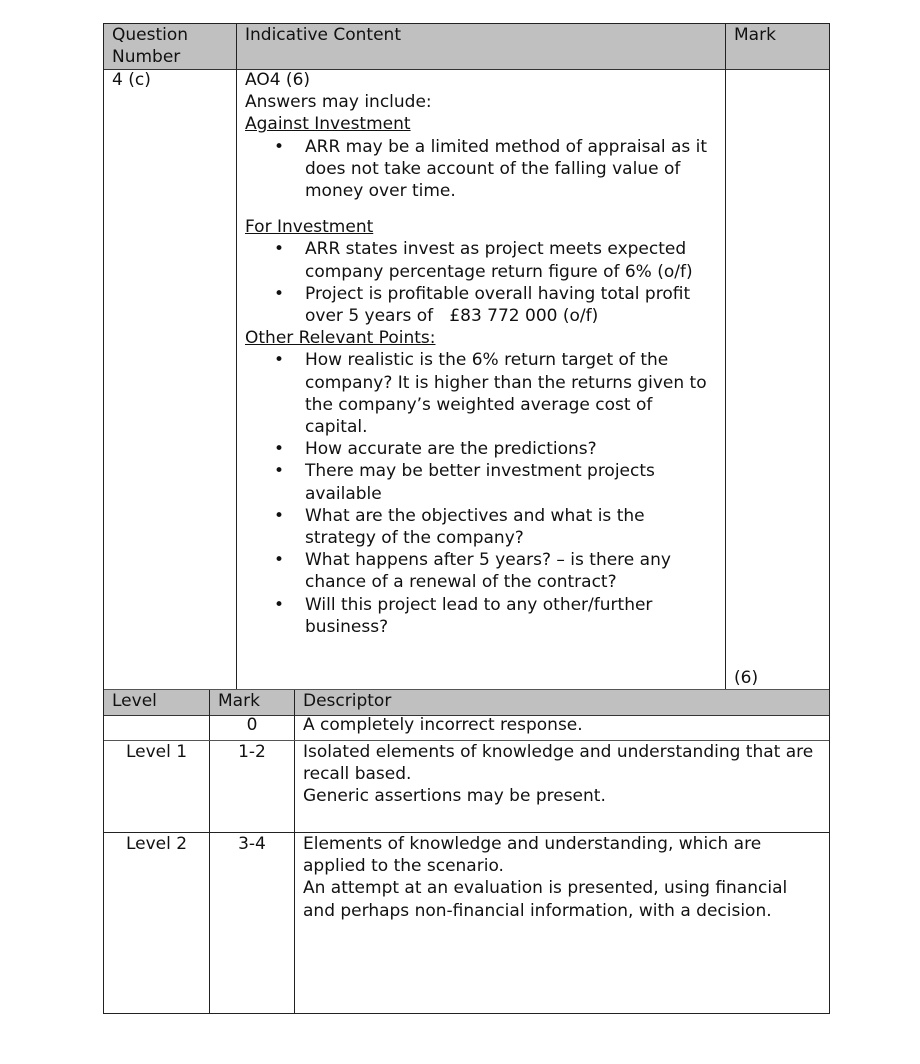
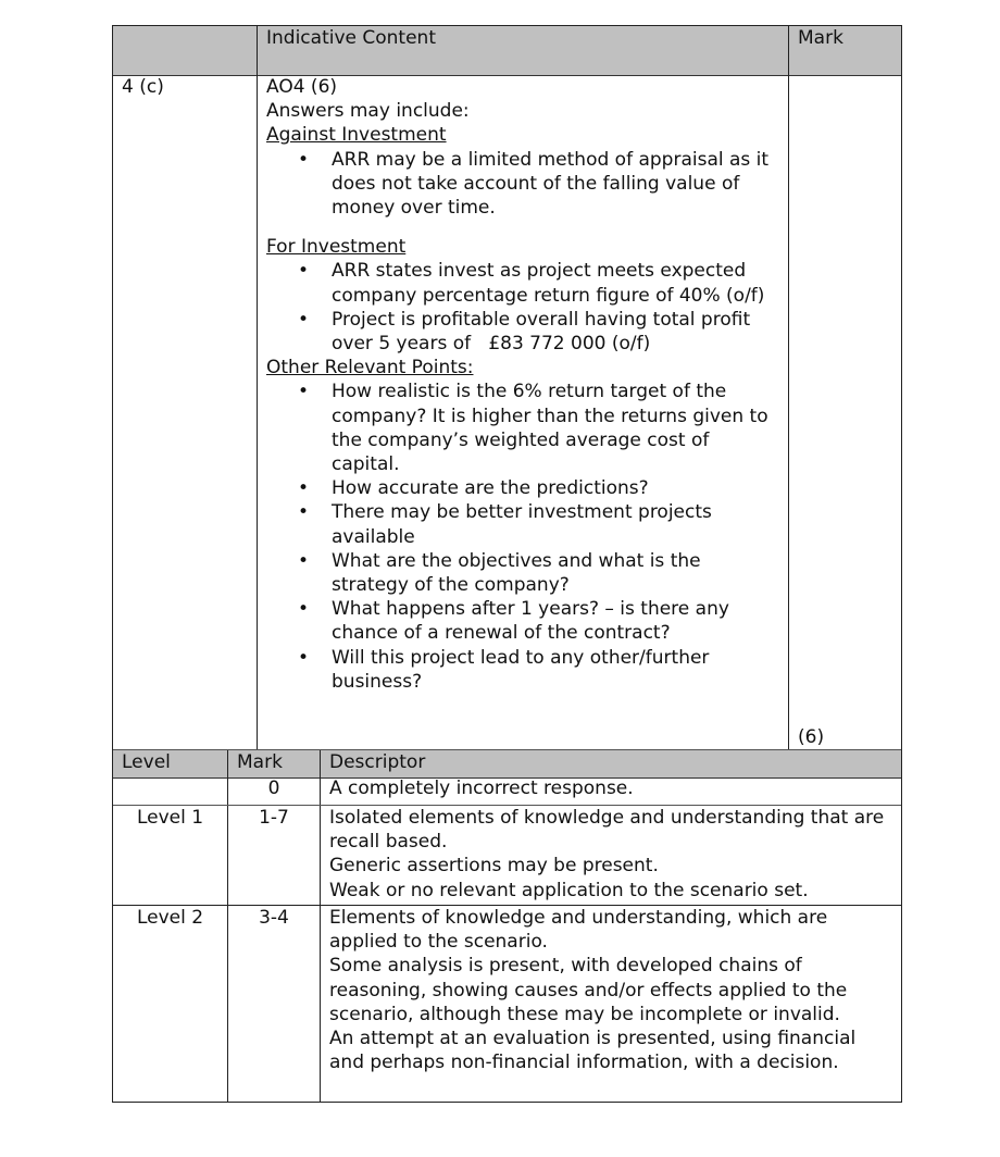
- Question Number
  Indicative Content
  Mark
  4 (c)
  AO4 (6)
  Answers may include:
  Against Investment
  ARR may be a limited method of appraisal as it does not take account of the falling value of money over time.
  For Investment
- ARR states invest as project meets expected company percentage return figure of 6% (o/f)
+ ARR states invest as project meets expected company percentage return figure of 40% (o/f)
  Project is profitable overall having total profit over 5 years of £83 772 000 (o/f)
  Other Relevant Points:
  How realistic is the 6% return target of the company? It is higher than the returns given to the company’s weighted average cost of capital.
  How accurate are the predictions?
  There may be better investment projects available
  What are the objectives and what is the strategy of the company?
- What happens after 5 years? – is there any chance of a renewal of the contract?
+ What happens after 1 years? – is there any chance of a renewal of the contract?
  Will this project lead to any other/further business?
  (6)
  Level
  Mark
  Descriptor
  0
  A completely incorrect response.
  Level 1
- 1-2
+ 1-7
  Isolated elements of knowledge and understanding that are recall based.
  Generic assertions may be present.
+ Weak or no relevant application to the scenario set.
  Level 2
  3-4
  Elements of knowledge and understanding, which are applied to the scenario.
+ Some analysis is present, with developed chains of reasoning, showing causes and/or effects applied to the scenario, although these may be incomplete or invalid.
  An attempt at an evaluation is presented, using financial and perhaps non-financial information, with a decision.
